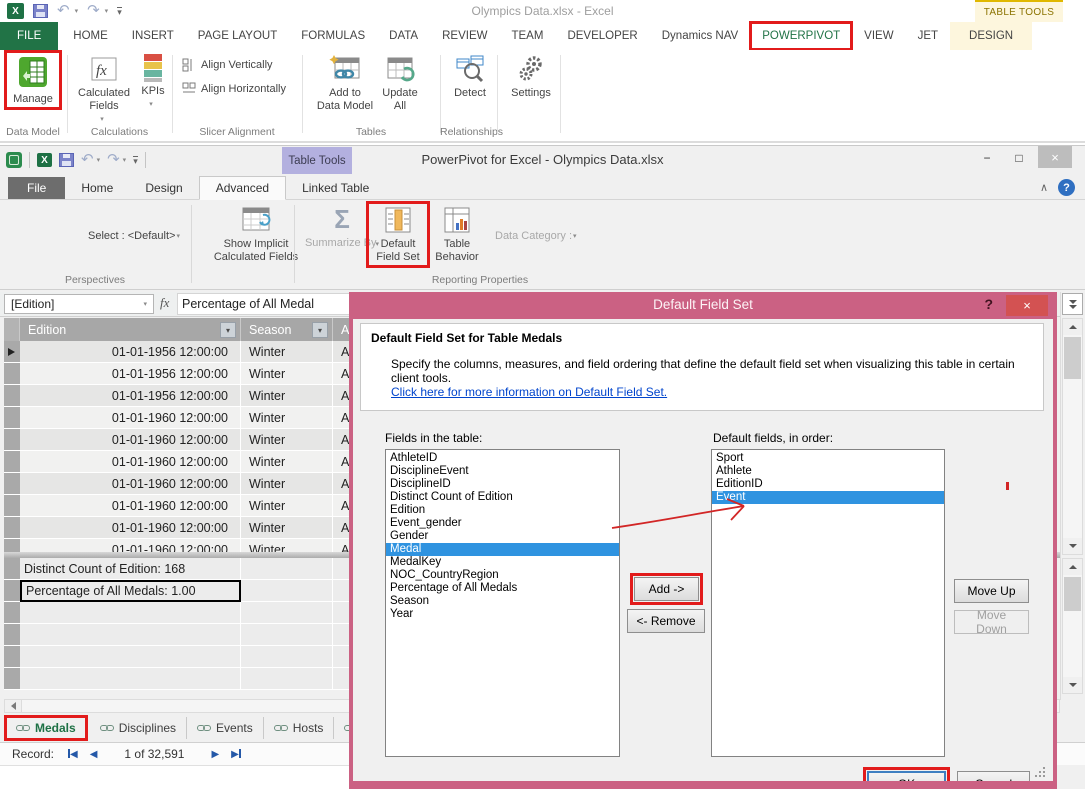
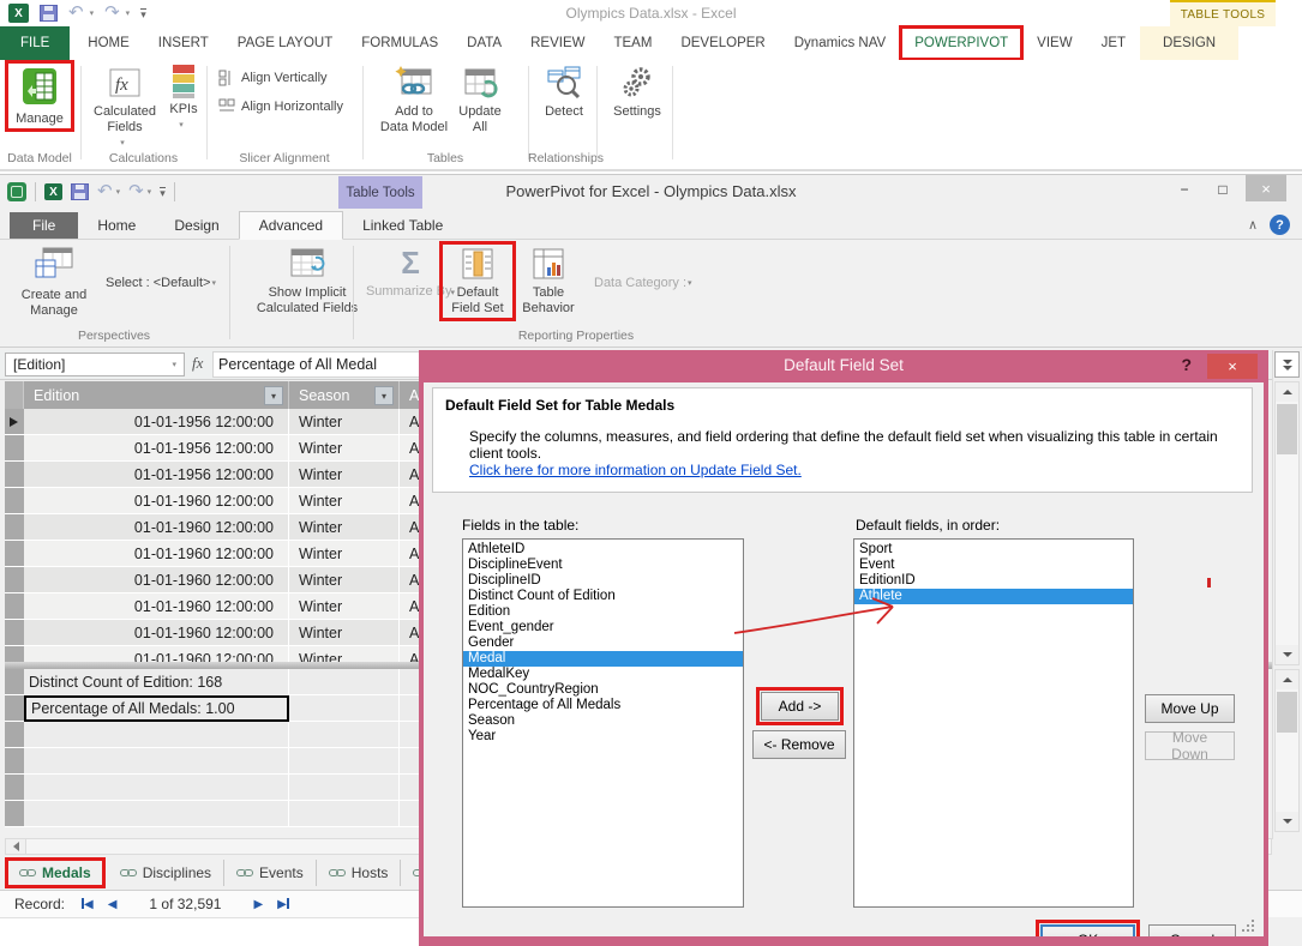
  X
  ↶
  ↷
  ▾
  Olympics Data.xlsx - Excel
  TABLE TOOLS
  FILE
  HOME
  INSERT
  PAGE LAYOUT
  FORMULAS
  DATA
  REVIEW
  TEAM
  DEVELOPER
  Dynamics NAV
  POWERPIVOT
  VIEW
  JET
  DESIGN
  Manage
  Data Model
  fx
  Calculated Fields
  KPIs
  Calculations
  Align Vertically
  Align Horizontally
  Slicer Alignment
  Add to Data Model
  Update All
  Tables
  Detect
  Relationship
  Settings
  X
  ↶
  ↷
  ▾
  Table Tools
  PowerPivot for Excel - Olympics Data.xlsx
  −
  □
  ×
  File
  Home
  Design
  Advanced
  Linked Table
  ∧
  ?
+ Create and Manage
  Select : <Default>
  Perspectives
  Show Implicit Calculated Fields
  Σ
  Summarize By
  Default Field Set
  Table Behavior
  Data Category :
  Reporting Properties
  [Edition]
  fx
  Percentage of All Medal
  Edition
  ▾
  Season
  ▾
  01-01-1956 12:00:00
  Winter
  01-01-1956 12:00:00
  Winter
  01-01-1956 12:00:00
  Winter
  01-01-1960 12:00:00
  Winter
  01-01-1960 12:00:00
  Winter
  01-01-1960 12:00:00
  Winter
  01-01-1960 12:00:00
  Winter
  01-01-1960 12:00:00
  Winter
  01-01-1960 12:00:00
  Winter
  01-01-1960 12:00:00
  Winter
  Distinct Count of Edition: 168
  Percentage of All Medals: 1.00
  Medals
  Disciplines
  Events
  Hosts
  Record:
  ◀
  ◀
  1 of 32,591
  ▶
  ▶
  Default Field Set
  ?
  ×
  Default Field Set for Table Medals
  Specify the columns, measures, and field ordering that define the default field set when visualizing this table in certain client tools.
- Click here for more information on Default Field Set.
+ Click here for more information on Update Field Set.
  Fields in the table:
  Default fields, in order:
  AthleteID
  DisciplineEvent
  DisciplineID
  Distinct Count of Edition
  Edition
  Event_gender
  Gender
  Medal
  MedalKey
  NOC_CountryRegion
  Percentage of All Medals
  Season
  Year
  Sport
- Athlete
+ Event
  EditionID
- Event
+ Athlete
  Add ->
  <- Remove
  Move Up
  Move Down
